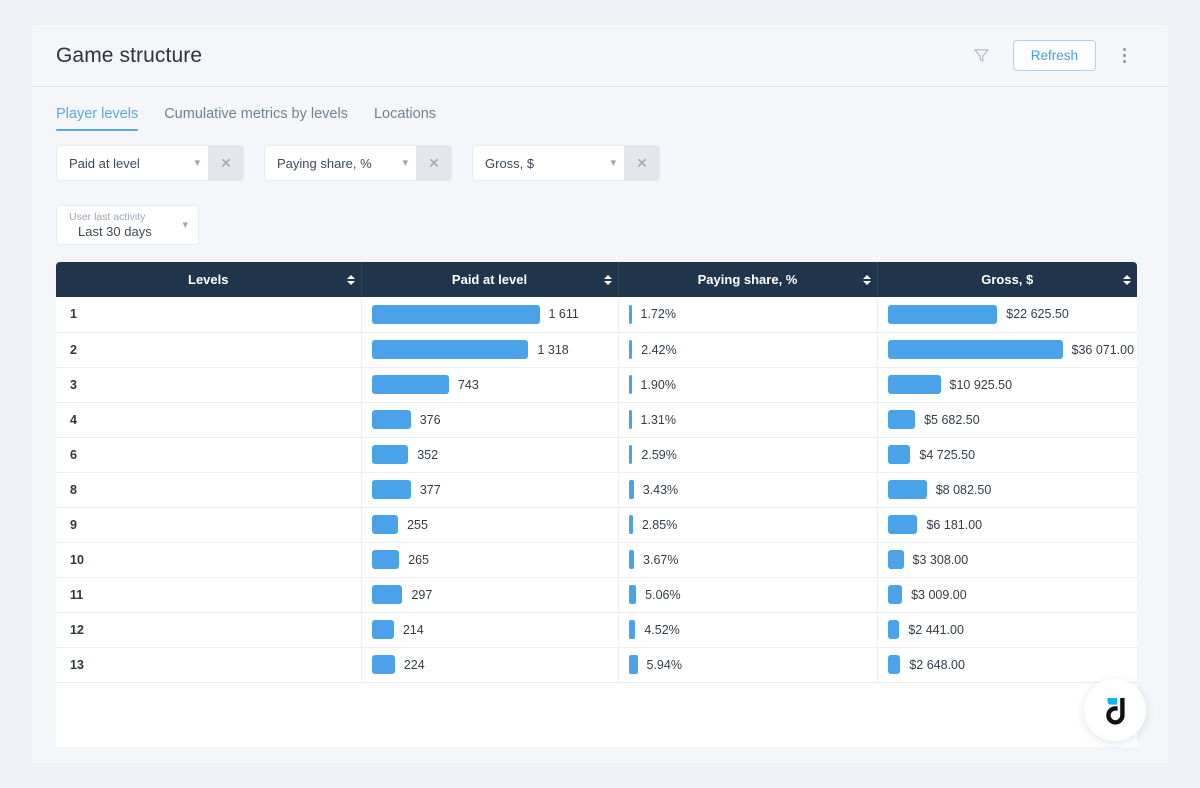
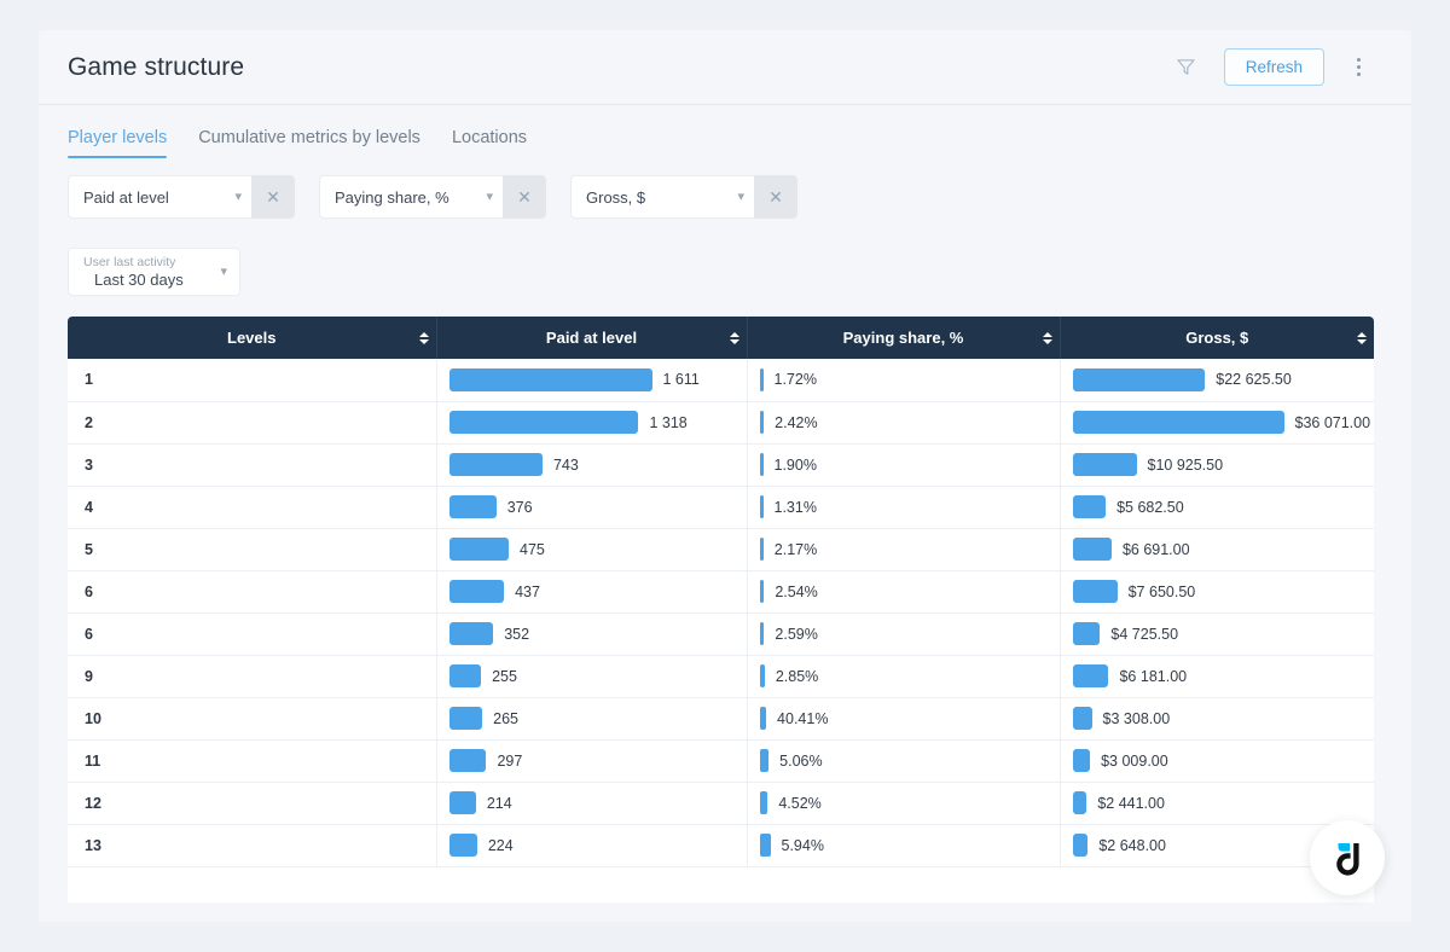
  Game structure
  Refresh
  Player levels
  Cumulative metrics by levels
  Locations
  Paid at level
  ▾
  ✕
  Paying share, %
  ▾
  ✕
  Gross, $
  ▾
  ✕
  User last activity
  Last 30 days
  ▾
  Levels	Paid at level	Paying share, %	Gross, $
  1	1 611	1.72%	$22 625.50
  2	1 318	2.42%	$36 071.00
  3	743	1.90%	$10 925.50
  4	376	1.31%	$5 682.50
+ 5	475	2.17%	$6 691.00
+ 6	437	2.54%	$7 650.50
  6	352	2.59%	$4 725.50
- 8	377	3.43%	$8 082.50
  9	255	2.85%	$6 181.00
- 10	265	3.67%	$3 308.00
+ 10	265	40.41%	$3 308.00
  11	297	5.06%	$3 009.00
  12	214	4.52%	$2 441.00
  13	224	5.94%	$2 648.00
